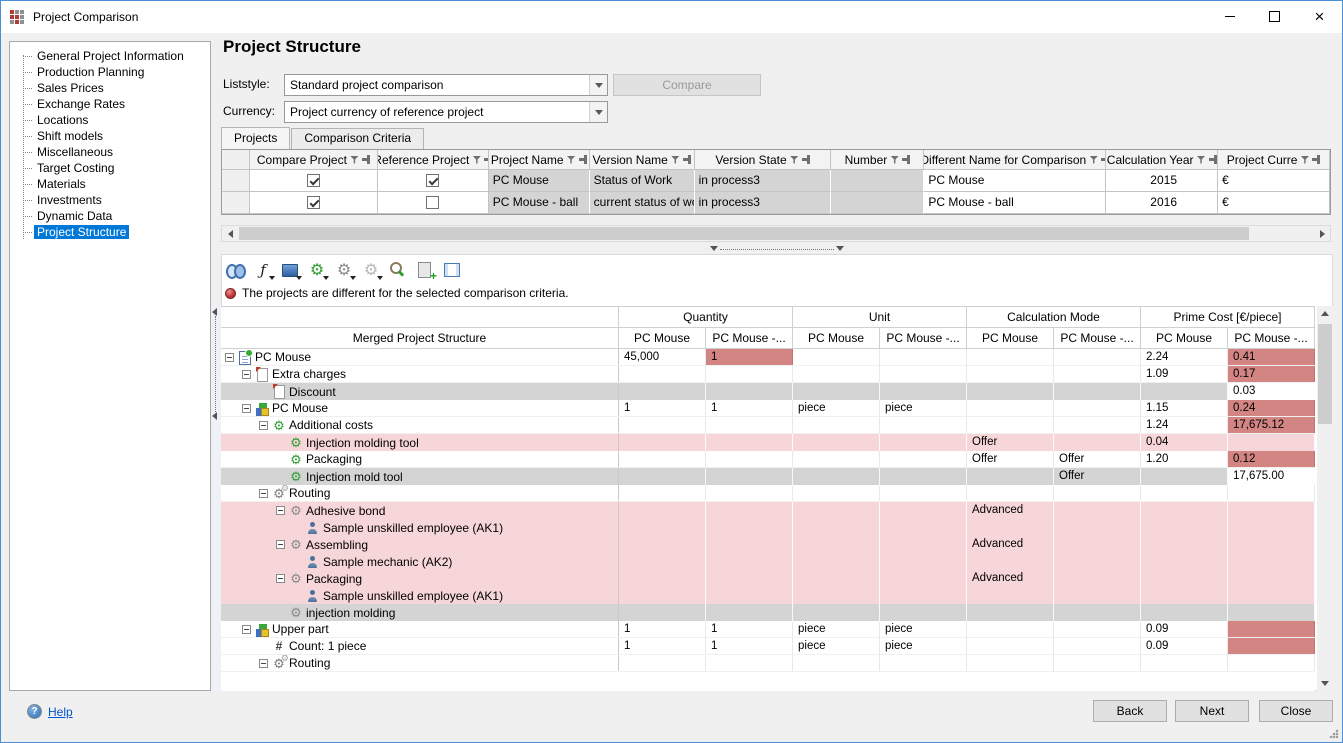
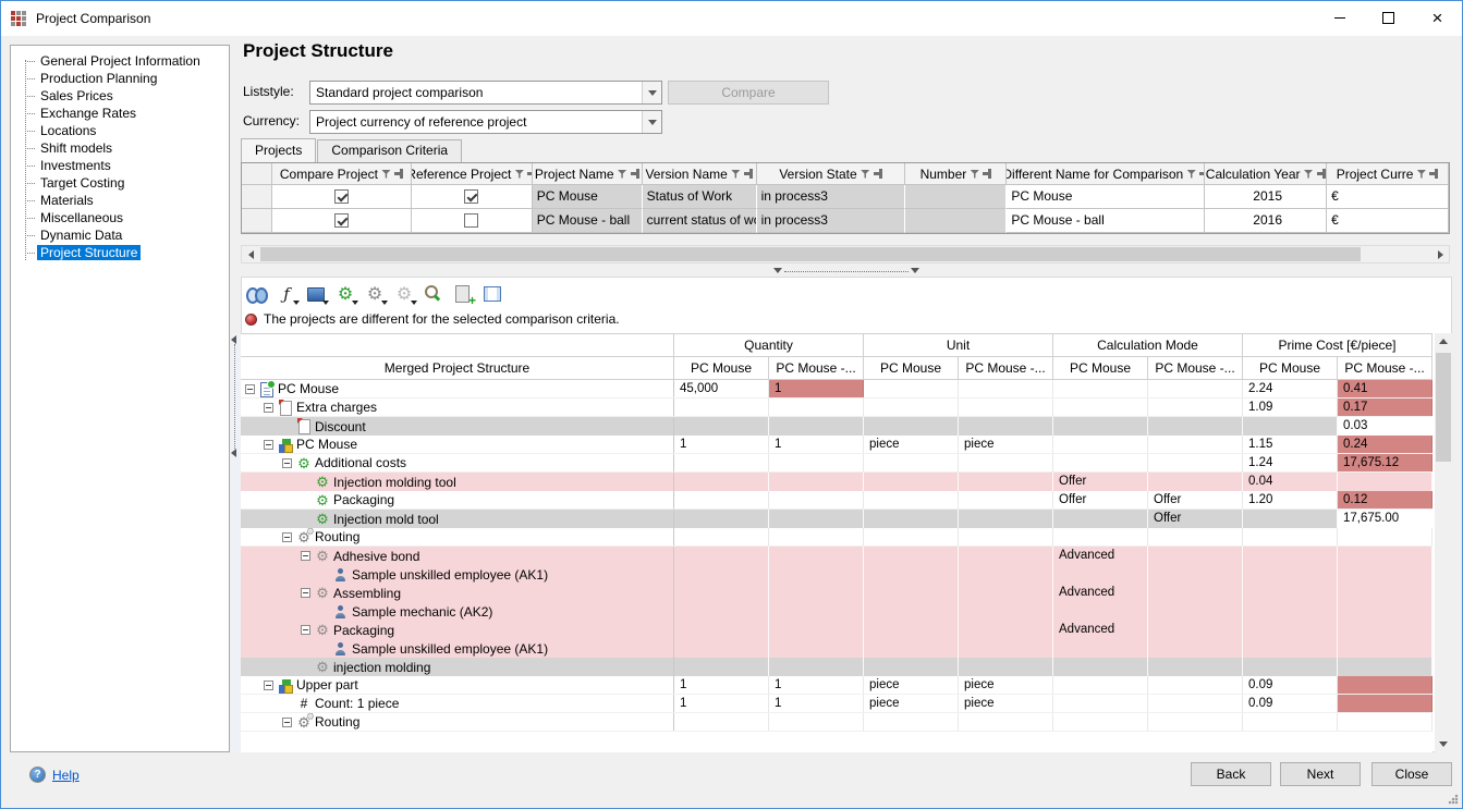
  Project Comparison
  ×
  General Project Information
  Production Planning
  Sales Prices
  Exchange Rates
  Locations
  Shift models
- Miscellaneous
+ Investments
  Target Costing
  Materials
- Investments
+ Miscellaneous
  Dynamic Data
  Project Structure
  Project Structure
  Liststyle:
  Standard project comparison
  Compare
  Currency:
  Project currency of reference project
  Projects
  Comparison Criteria
  Compare Project
  Reference Project
  Project Name
  Version Name
  Version State
  Number
  Different Name for Comparison
  Calculation Year
  Project Curre
  PC Mouse
  Status of Work
  in process3
  PC Mouse
  2015
  €
  PC Mouse - ball
  current status of w
  in process3
  PC Mouse - ball
  2016
  €
  The projects are different for the selected comparison criteria.
  Quantity
  Unit
  Calculation Mode
  Prime Cost [€/piece]
  Merged Project Structure
  PC Mouse
  PC Mouse -...
  PC Mouse
  PC Mouse -...
  PC Mouse
  PC Mouse -...
  PC Mouse
  PC Mouse -...
  PC Mouse
  45,000
  1
  2.24
  0.41
  Extra charges
  1.09
  0.17
  Discount
  0.03
  PC Mouse
  1
  1
  piece
  piece
  1.15
  0.24
  Additional costs
  1.24
  17,675.12
  Injection molding tool
  Offer
  0.04
  Packaging
  Offer
  Offer
  1.20
  0.12
  Injection mold tool
  Offer
  17,675.00
  Routing
  Adhesive bond
  Advanced
  Sample unskilled employee (AK1)
  Assembling
  Advanced
  Sample mechanic (AK2)
  Packaging
  Advanced
  Sample unskilled employee (AK1)
  injection molding
  Upper part
  1
  1
  piece
  piece
  0.09
  Count: 1 piece
  1
  1
  piece
  piece
  0.09
  Routing
  ?
  Help
  Back
  Next
  Close
